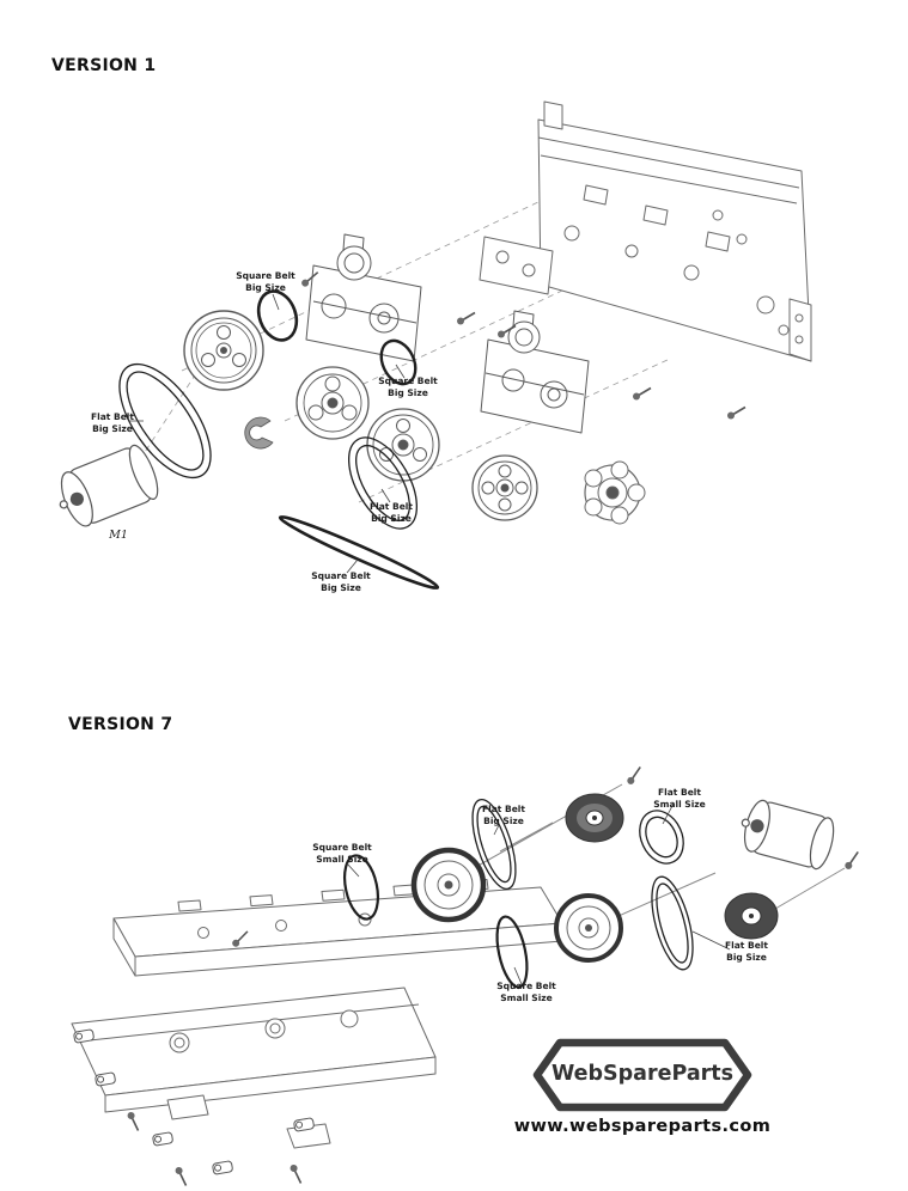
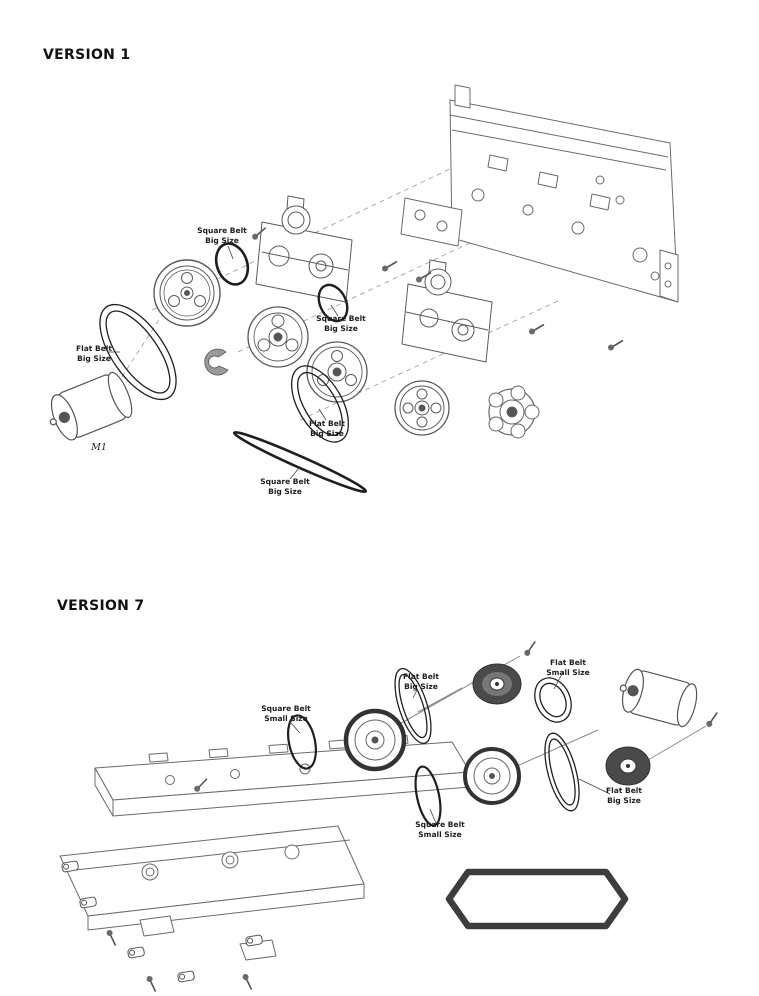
  VERSION 1
  Square Belt
  Big Size
  Flat Belt
  Big Size
  Square Belt
  Big Size
  Flat Belt
  Big Size
  Square Belt
  Big Size
  M1
  VERSION 7
  Square Belt
  Small Size
  Flat Belt
  Big Size
  Flat Belt
  Small Size
  Flat Belt
  Big Size
  Square Belt
  Small Size
- WebSpareParts
- www.webspareparts.com
